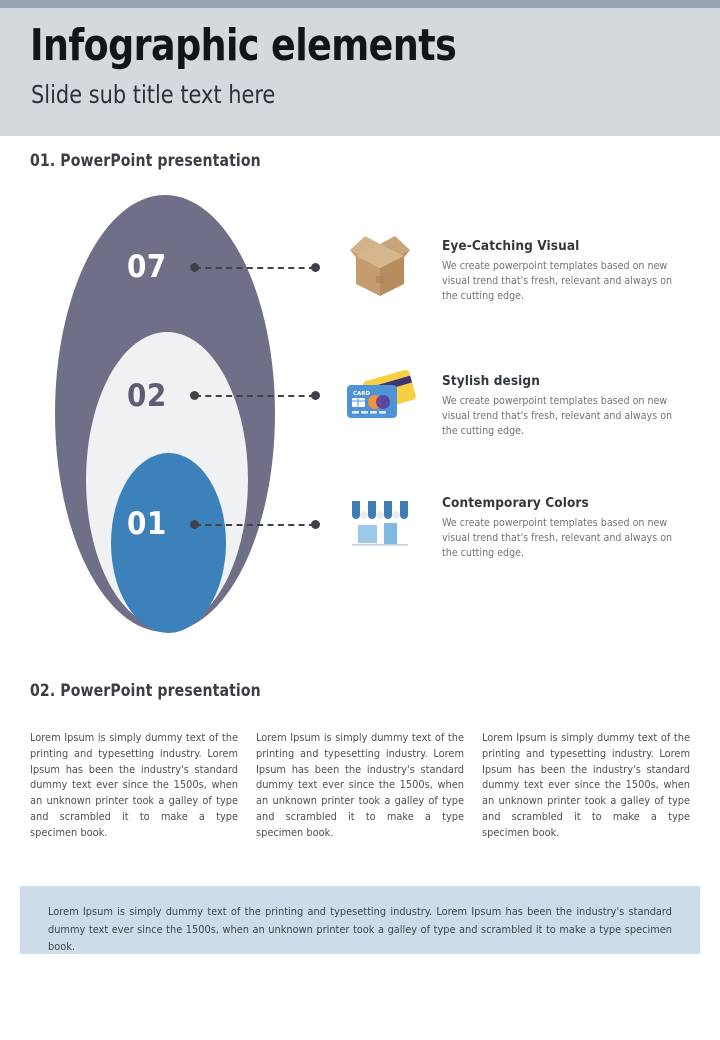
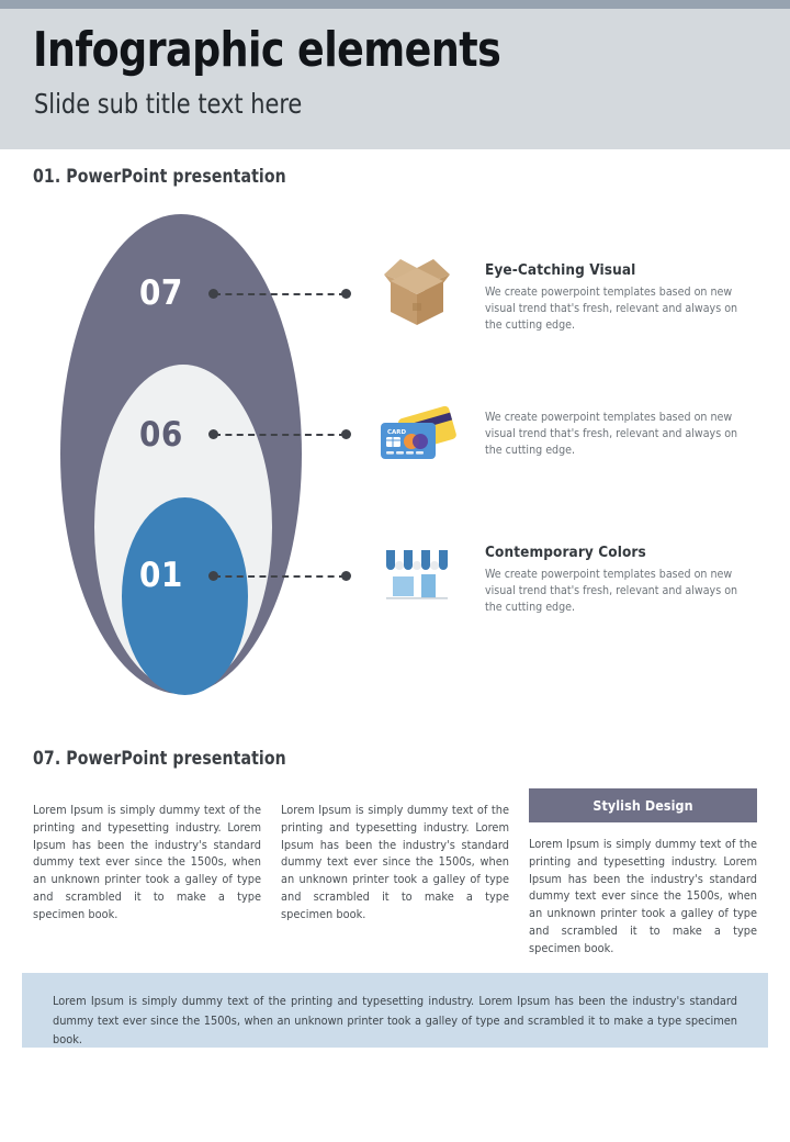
  Infographic elements
  Slide sub title text here
  01. PowerPoint presentation
  07
- 02
+ 06
  01
  Eye-Catching Visual
  We create powerpoint templates based on new visual trend that's fresh, relevant and always on the cutting edge.
- Stylish design
  We create powerpoint templates based on new visual trend that's fresh, relevant and always on the cutting edge.
  Contemporary Colors
  We create powerpoint templates based on new visual trend that's fresh, relevant and always on the cutting edge.
- 02. PowerPoint presentation
+ 07. PowerPoint presentation
  Lorem Ipsum is simply dummy text of the printing and typesetting industry. Lorem Ipsum has been the industry's standard dummy text ever since the 1500s, when an unknown printer took a galley of type and scrambled it to make a type specimen book.
  Lorem Ipsum is simply dummy text of the printing and typesetting industry. Lorem Ipsum has been the industry's standard dummy text ever since the 1500s, when an unknown printer took a galley of type and scrambled it to make a type specimen book.
+ Stylish Design
  Lorem Ipsum is simply dummy text of the printing and typesetting industry. Lorem Ipsum has been the industry's standard dummy text ever since the 1500s, when an unknown printer took a galley of type and scrambled it to make a type specimen book.
  Lorem Ipsum is simply dummy text of the printing and typesetting industry. Lorem Ipsum has been the industry's standard dummy text ever since the 1500s, when an unknown printer took a galley of type and scrambled it to make a type specimen book.
